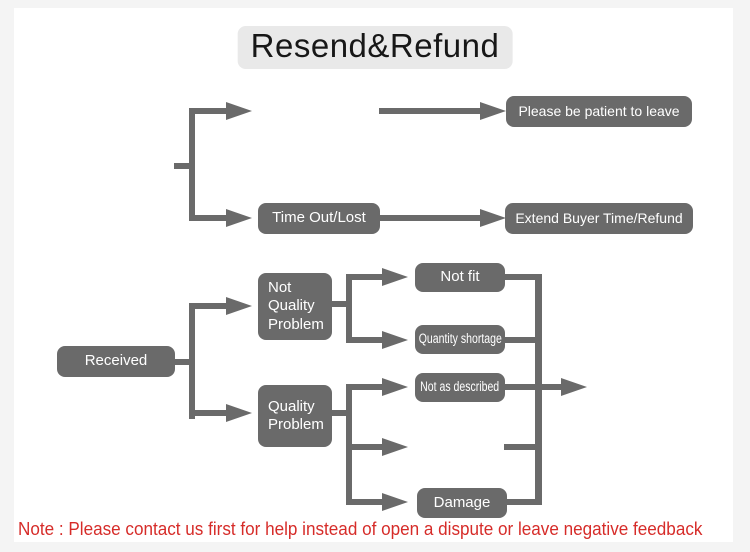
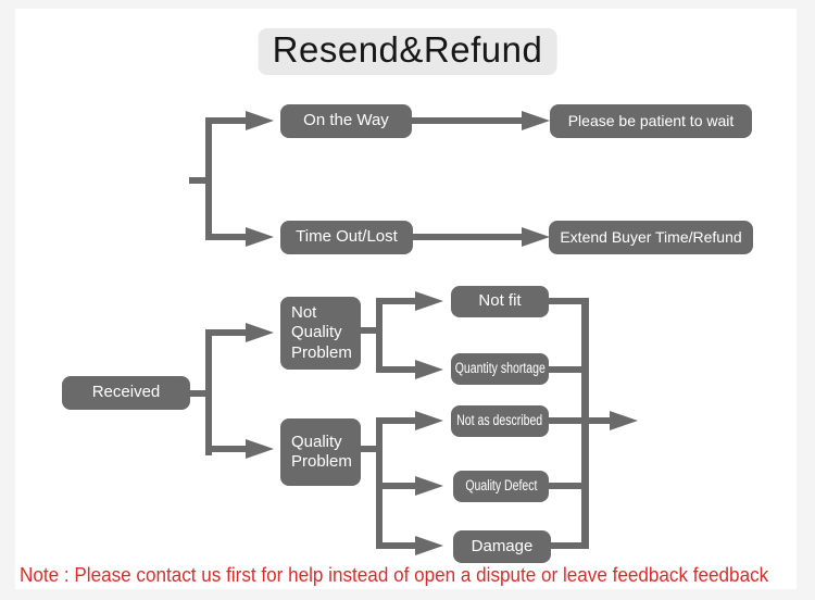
  Resend&Refund
+ On the Way
- Please be patient to leave
+ Please be patient to wait
  Time Out/Lost
  Extend Buyer Time/Refund
  Received
  Not Quality Problem
  Quality Problem
  Not fit
  Quantity shortage
  Not as described
+ Quality Defect
  Damage
- Note : Please contact us first for help instead of open a dispute or leave negative feedback
+ Note : Please contact us first for help instead of open a dispute or leave feedback feedback
